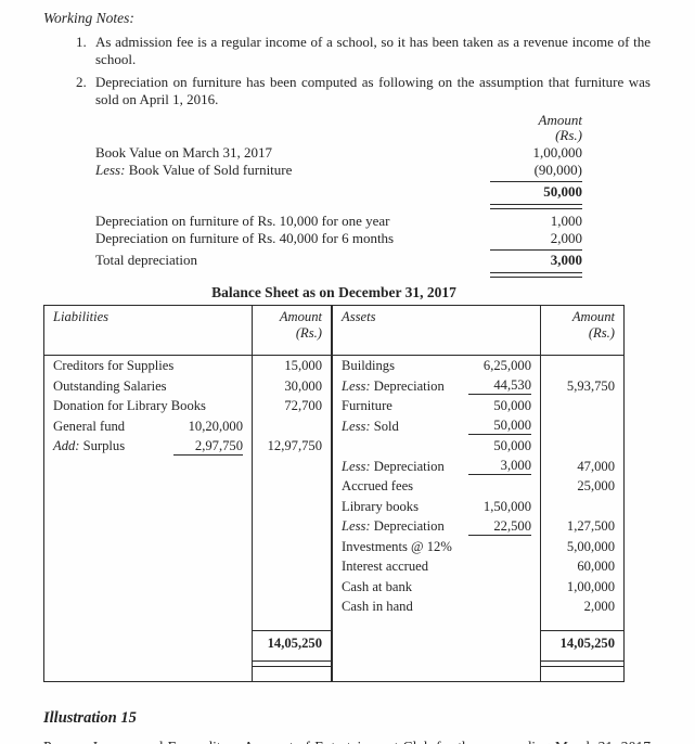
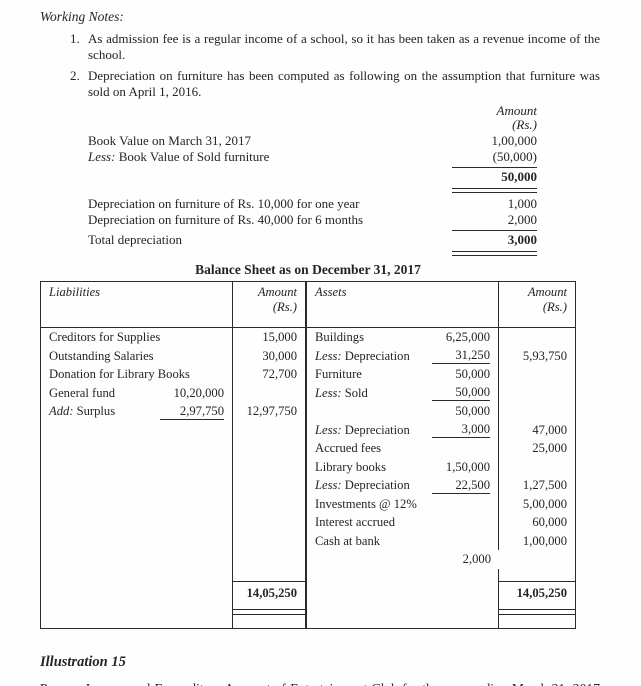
  Working Notes:
  1.
  As admission fee is a regular income of a school, so it has been taken as a revenue income of the school.
  2.
  Depreciation on furniture has been computed as following on the assumption that furniture was sold on April 1, 2016.
  Amount
  (Rs.)
  Book Value on March 31, 2017
  1,00,000
  Less: Book Value of Sold furniture
- (90,000)
+ (50,000)
  50,000
  Depreciation on furniture of Rs. 10,000 for one year
  1,000
  Depreciation on furniture of Rs. 40,000 for 6 months
  2,000
  Total depreciation
  3,000
  Balance Sheet as on December 31, 2017
  Liabilities
  Amount
  (Rs.)
  Assets
  Amount
  (Rs.)
  Creditors for Supplies
  15,000
  Buildings
  6,25,000
  Outstanding Salaries
  30,000
  Less: Depreciation
- 44,530
+ 31,250
  5,93,750
  Donation for Library Books
  72,700
  Furniture
  50,000
  General fund
  10,20,000
  Less: Sold
  50,000
  Add: Surplus
  2,97,750
  12,97,750
  50,000
  Less: Depreciation
  3,000
  47,000
  Accrued fees
  25,000
  Library books
  1,50,000
  Less: Depreciation
  22,500
  1,27,500
  Investments @ 12%
  5,00,000
  Interest accrued
  60,000
  Cash at bank
  1,00,000
- Cash in hand
  2,000
  14,05,250
  14,05,250
  Illustration 15
